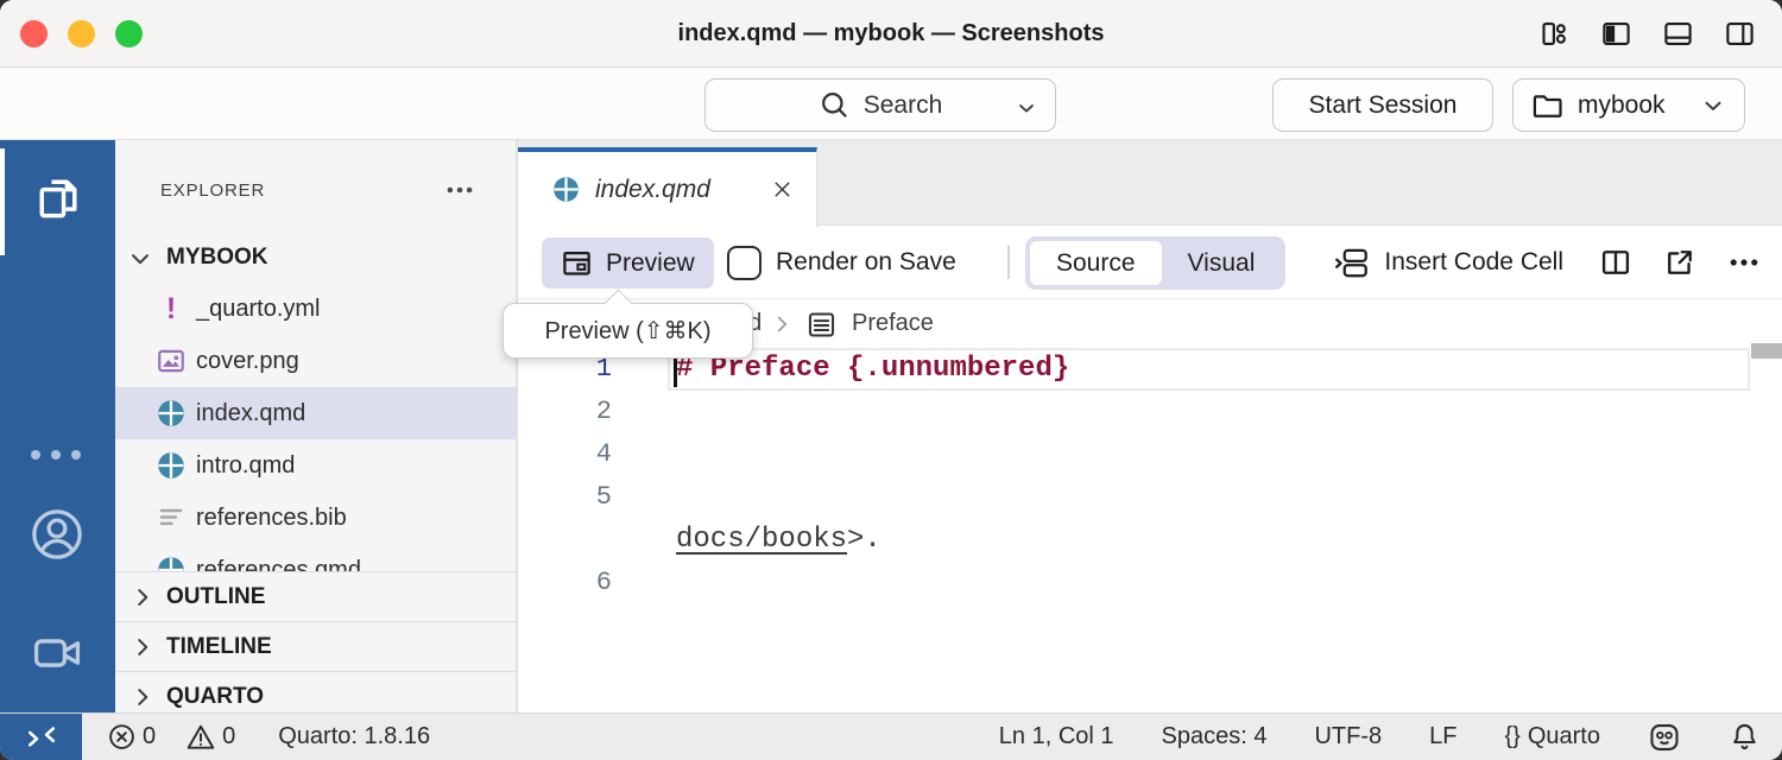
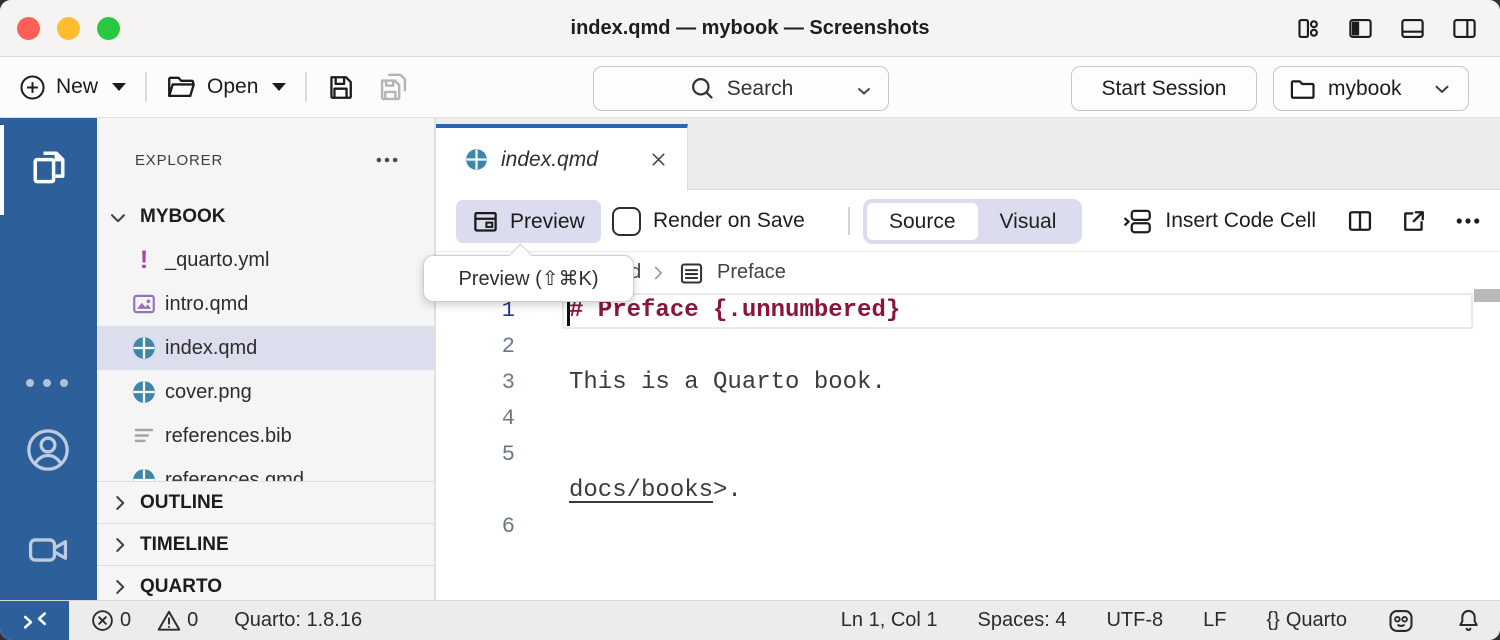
  index.qmd — mybook — Screenshots
+ New
+ Open
  Search
  Start Session
  mybook
  EXPLORER
  MYBOOK
  !
  _quarto.yml
- cover.png
+ intro.qmd
  index.qmd
- intro.qmd
+ cover.png
  references.bib
  references.qmd
  OUTLINE
  TIMELINE
  QUARTO
  index.qmd
  Preview
  Render on Save
  Source
  Visual
  Insert Code Cell
  Preface
  1
  # Preface {.unnumbered}
  2
+ 3
+ This is a Quarto book.
  4
  5
  docs/books>.
  6
  Preview (⇧⌘K)
  0
  0
  Quarto: 1.8.16
  Ln 1, Col 1
  Spaces: 4
  UTF-8
  LF
  {}
  Quarto
